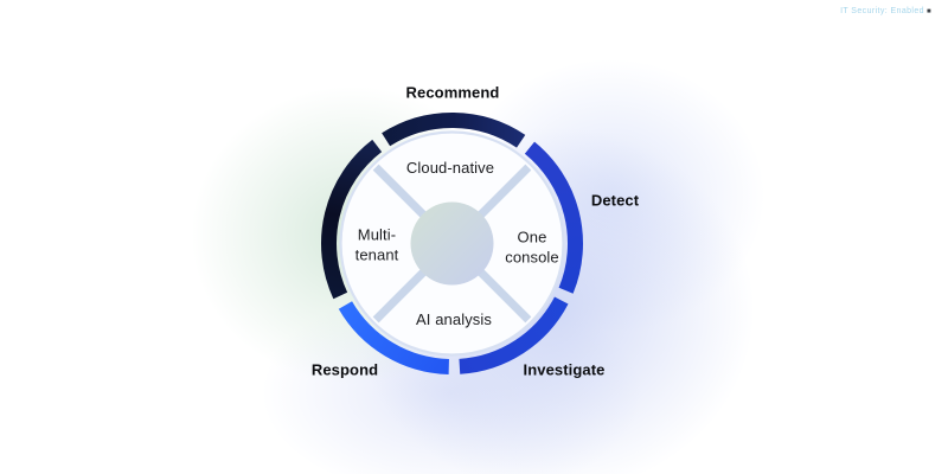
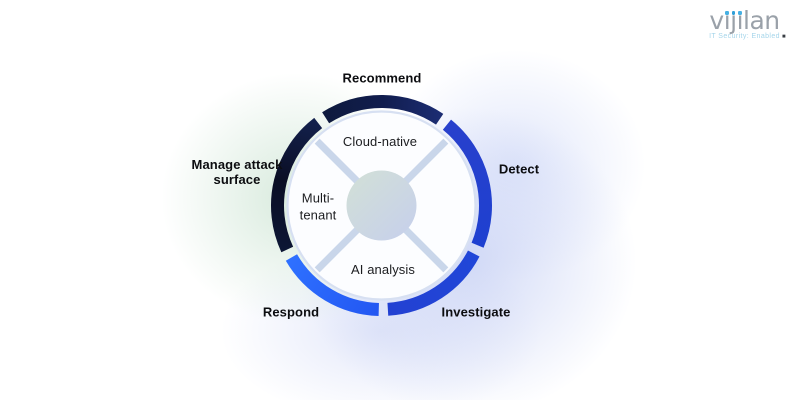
  Recommend
  Detect
  Investigate
  Respond
+ Manage attack
+ surface
  Cloud-native
- One
- console
  AI analysis
  Multi-
  tenant
+ vıȷılan
